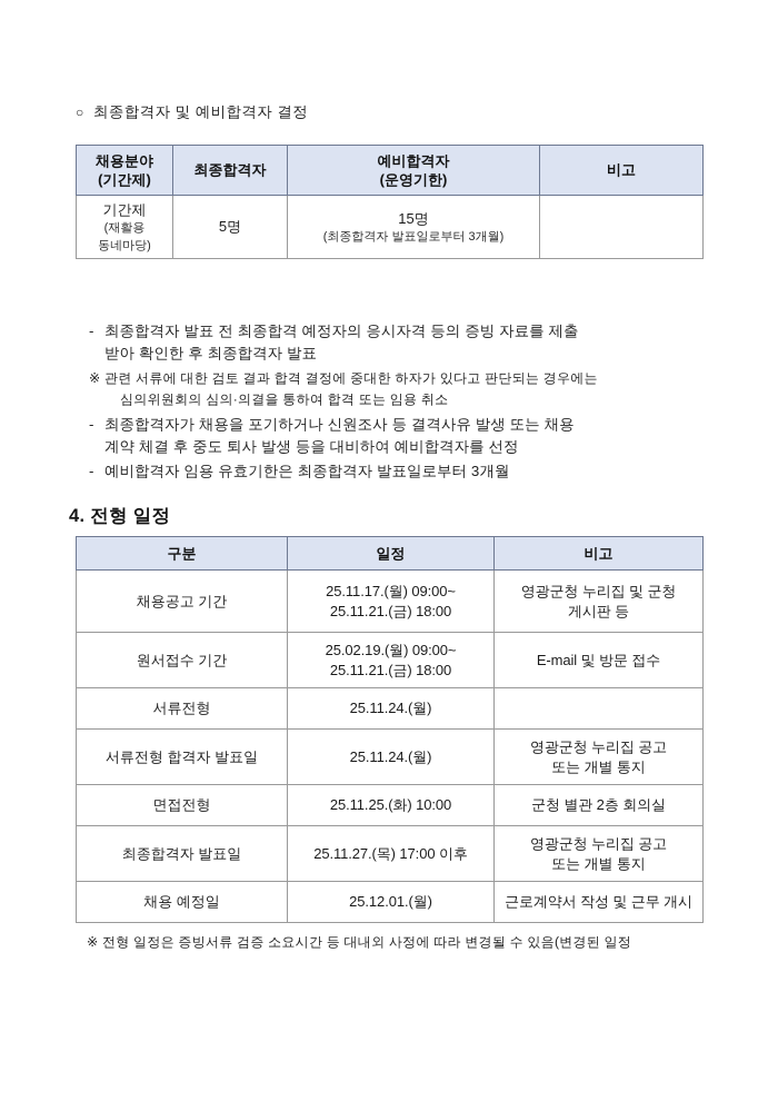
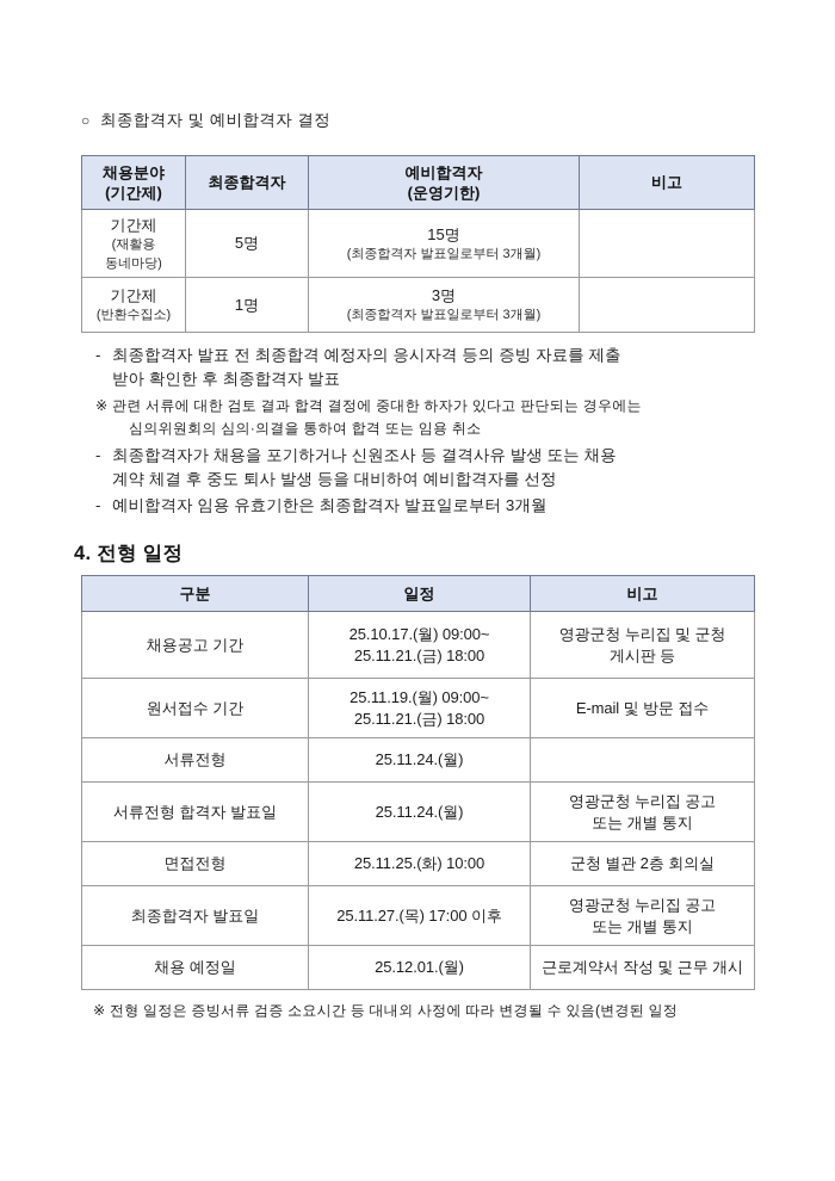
  ○ 최종합격자 및 예비합격자 결정
  채용분야 (기간제)	최종합격자	예비합격자 (운영기한)	비고
  기간제 (재활용 동네마당)	5명	15명 (최종합격자 발표일로부터 3개월)
+ 기간제 (반환수집소)	1명	3명 (최종합격자 발표일로부터 3개월)
  - 최종합격자 발표 전 최종합격 예정자의 응시자격 등의 증빙 자료를 제출
  받아 확인한 후 최종합격자 발표
  ※ 관련 서류에 대한 검토 결과 합격 결정에 중대한 하자가 있다고 판단되는 경우에는
  심의위원회의 심의·의결을 통하여 합격 또는 임용 취소
  - 최종합격자가 채용을 포기하거나 신원조사 등 결격사유 발생 또는 채용
  계약 체결 후 중도 퇴사 발생 등을 대비하여 예비합격자를 선정
  - 예비합격자 임용 유효기한은 최종합격자 발표일로부터 3개월
  4. 전형 일정
  구분	일정	비고
- 채용공고 기간	25.11.17.(월) 09:00~ 25.11.21.(금) 18:00	영광군청 누리집 및 군청 게시판 등
+ 채용공고 기간	25.10.17.(월) 09:00~ 25.11.21.(금) 18:00	영광군청 누리집 및 군청 게시판 등
- 원서접수 기간	25.02.19.(월) 09:00~ 25.11.21.(금) 18:00	E-mail 및 방문 접수
+ 원서접수 기간	25.11.19.(월) 09:00~ 25.11.21.(금) 18:00	E-mail 및 방문 접수
  서류전형	25.11.24.(월)
  서류전형 합격자 발표일	25.11.24.(월)	영광군청 누리집 공고 또는 개별 통지
  면접전형	25.11.25.(화) 10:00	군청 별관 2층 회의실
  최종합격자 발표일	25.11.27.(목) 17:00 이후	영광군청 누리집 공고 또는 개별 통지
  채용 예정일	25.12.01.(월)	근로계약서 작성 및 근무 개시
  ※ 전형 일정은 증빙서류 검증 소요시간 등 대내외 사정에 따라 변경될 수 있음(변경된 일정
